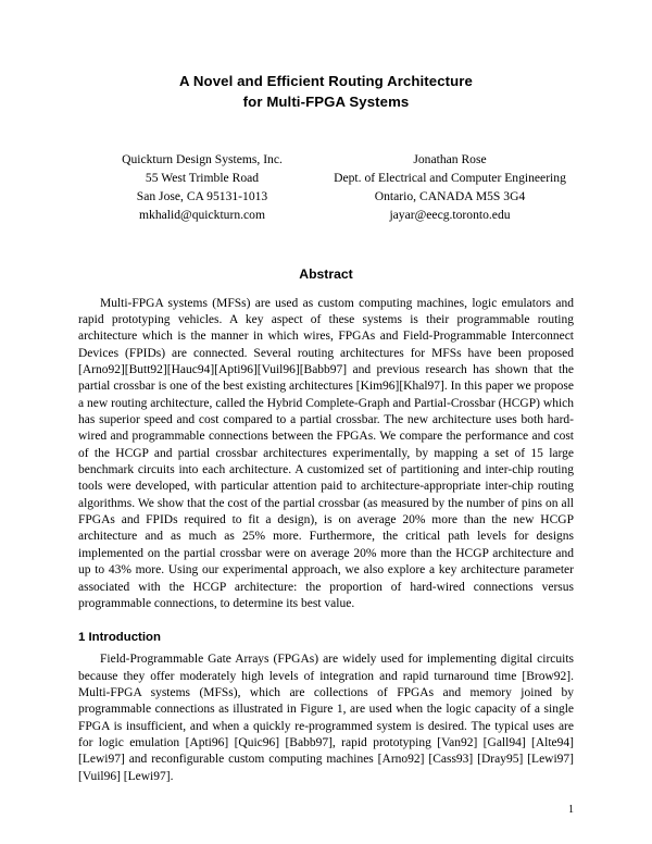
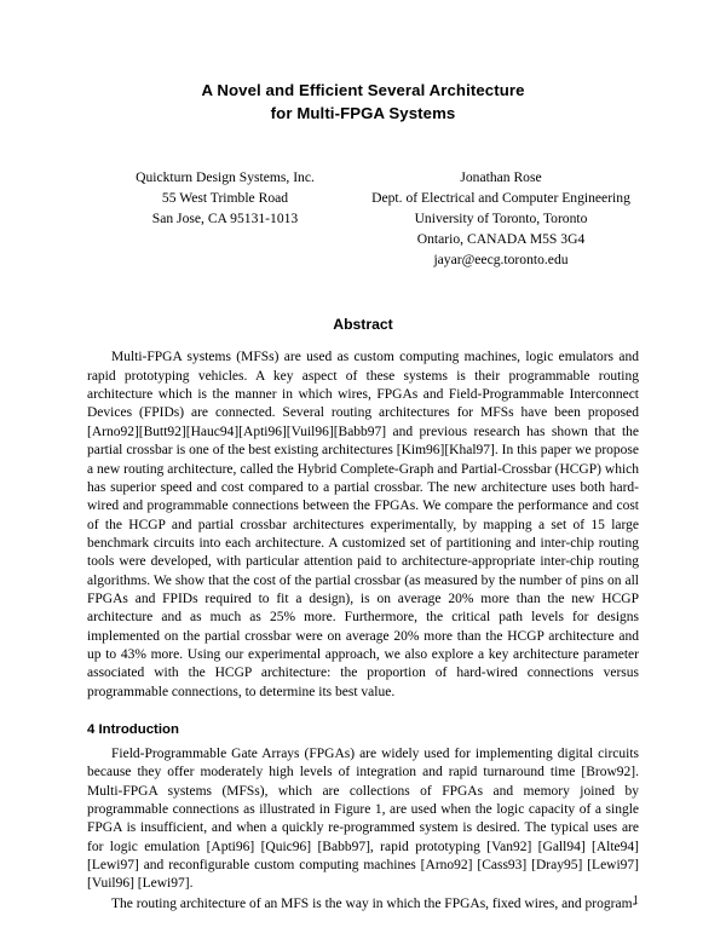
- A Novel and Efficient Routing Architecture
+ A Novel and Efficient Several Architecture
  for Multi-FPGA Systems
  Quickturn Design Systems, Inc.
  55 West Trimble Road
  San Jose, CA 95131-1013
- mkhalid@quickturn.com
  Jonathan Rose
  Dept. of Electrical and Computer Engineering
+ University of Toronto, Toronto
  Ontario, CANADA M5S 3G4
  jayar@eecg.toronto.edu
  Abstract
  Multi-FPGA systems (MFSs) are used as custom computing machines, logic emulators and rapid prototyping vehicles. A key aspect of these systems is their programmable routing architecture which is the manner in which wires, FPGAs and Field-Programmable Interconnect Devices (FPIDs) are connected. Several routing architectures for MFSs have been proposed [Arno92][Butt92][Hauc94][Apti96][Vuil96][Babb97] and previous research has shown that the partial crossbar is one of the best existing architectures [Kim96][Khal97]. In this paper we propose a new routing architecture, called the Hybrid Complete-Graph and Partial-Crossbar (HCGP) which has superior speed and cost compared to a partial crossbar. The new architecture uses both hard-wired and programmable connections between the FPGAs. We compare the performance and cost of the HCGP and partial crossbar architectures experimentally, by mapping a set of 15 large benchmark circuits into each architecture. A customized set of partitioning and inter-chip routing tools were developed, with particular attention paid to architecture-appropriate inter-chip routing algorithms. We show that the cost of the partial crossbar (as measured by the number of pins on all FPGAs and FPIDs required to fit a design), is on average 20% more than the new HCGP architecture and as much as 25% more. Furthermore, the critical path levels for designs implemented on the partial crossbar were on average 20% more than the HCGP architecture and up to 43% more. Using our experimental approach, we also explore a key architecture parameter associated with the HCGP architecture: the proportion of hard-wired connections versus programmable connections, to determine its best value.
- 1 Introduction
+ 4 Introduction
  Field-Programmable Gate Arrays (FPGAs) are widely used for implementing digital circuits because they offer moderately high levels of integration and rapid turnaround time [Brow92]. Multi-FPGA systems (MFSs), which are collections of FPGAs and memory joined by programmable connections as illustrated in Figure 1, are used when the logic capacity of a single FPGA is insufficient, and when a quickly re-programmed system is desired. The typical uses are for logic emulation [Apti96] [Quic96] [Babb97], rapid prototyping [Van92] [Gall94] [Alte94] [Lewi97] and reconfigurable custom computing machines [Arno92] [Cass93] [Dray95] [Lewi97] [Vuil96] [Lewi97].
+ The routing architecture of an MFS is the way in which the FPGAs, fixed wires, and program-
  1
